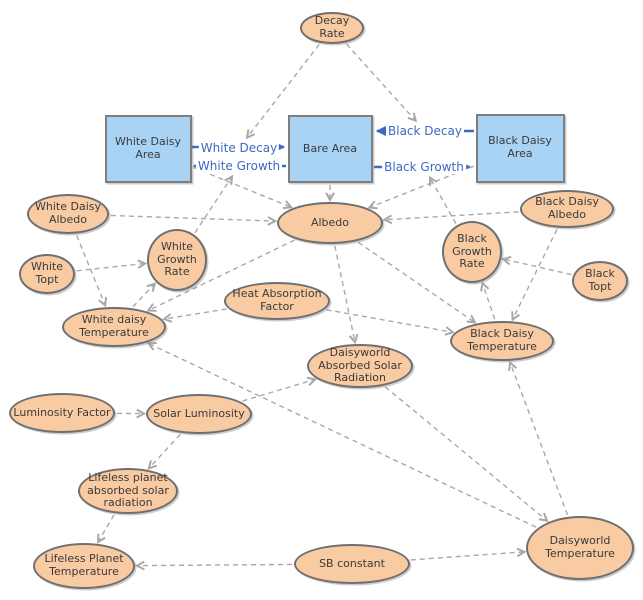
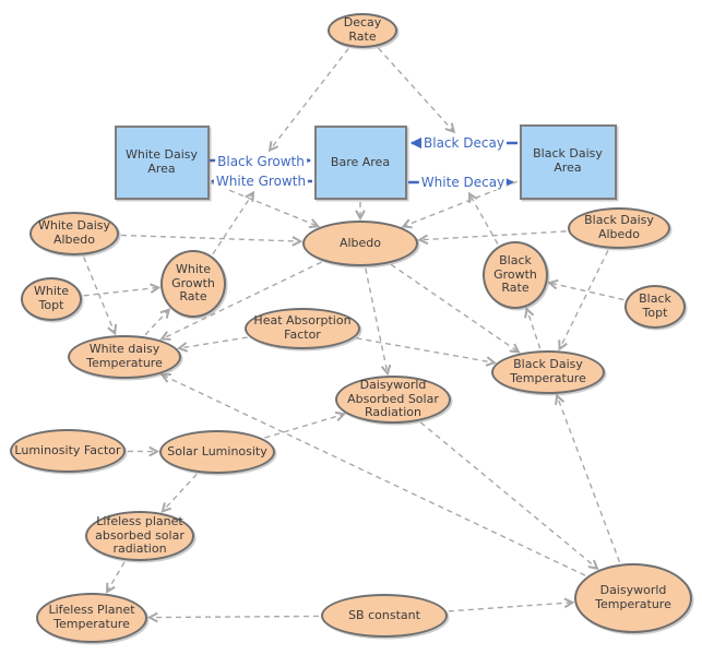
  Decay
  Rate
  White Daisy
  Area
  Bare Area
  Black Daisy
  Area
  White Daisy
  Albedo
  White
  Topt
  White
  Growth
  Rate
  Albedo
  Black
  Growth
  Rate
  Black Daisy
  Albedo
  Black
  Topt
  Heat Absorption
  Factor
  White daisy
  Temperature
  Black Daisy
  Temperature
  Daisyworld
  Absorbed Solar
  Radiation
  Luminosity Factor
  Solar Luminosity
  Lifeless planet
  absorbed solar
  radiation
  Lifeless Planet
  Temperature
  SB constant
  Daisyworld
  Temperature
- White Decay
+ Black Growth
  White Growth
  Black Decay
- Black Growth
+ White Decay
